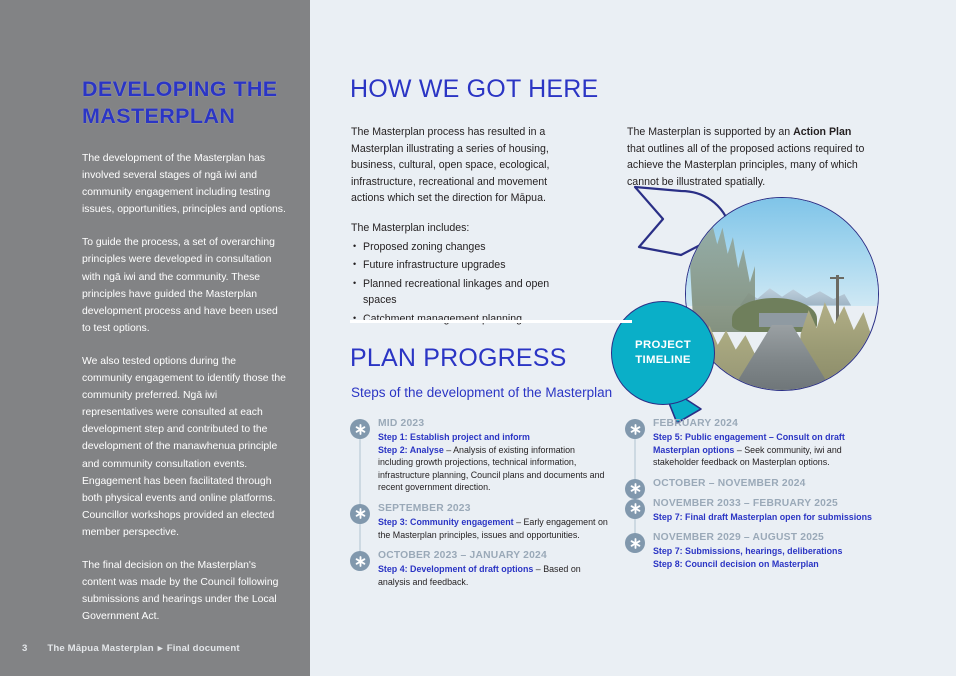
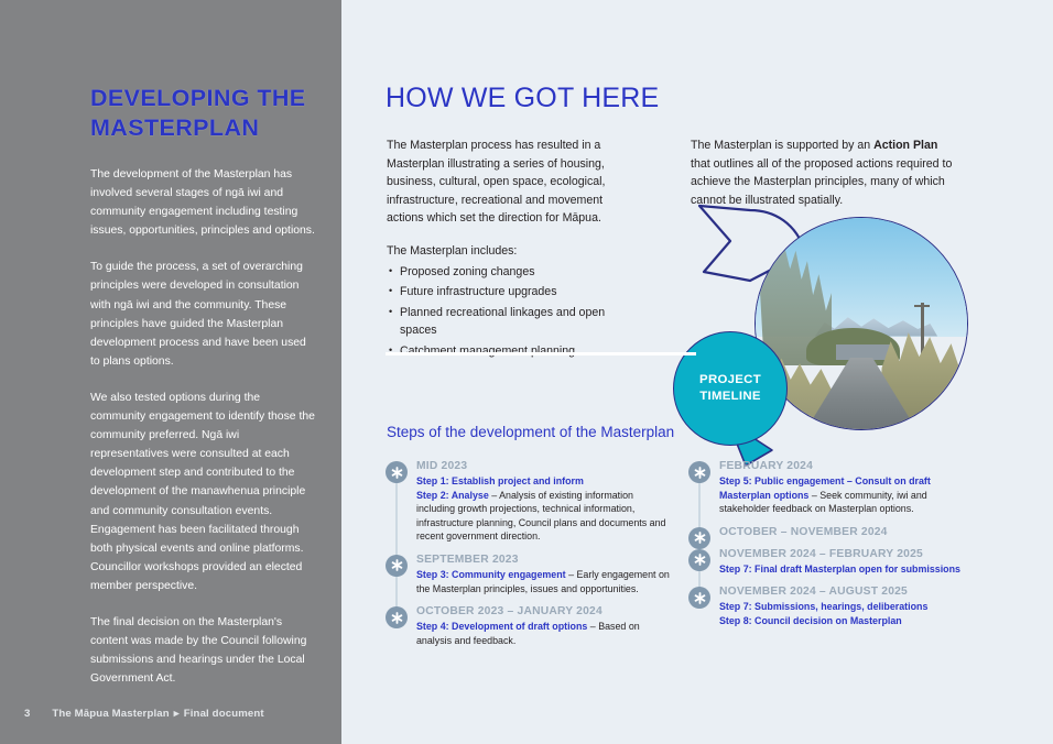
  DEVELOPING THE MASTERPLAN
  The development of the Masterplan has involved several stages of ngā iwi and community engagement including testing issues, opportunities, principles and options.
- To guide the process, a set of overarching principles were developed in consultation with ngā iwi and the community. These principles have guided the Masterplan development process and have been used to test options.
+ To guide the process, a set of overarching principles were developed in consultation with ngā iwi and the community. These principles have guided the Masterplan development process and have been used to plans options.
  We also tested options during the community engagement to identify those the community preferred. Ngā iwi representatives were consulted at each development step and contributed to the development of the manawhenua principle and community consultation events. Engagement has been facilitated through both physical events and online platforms. Councillor workshops provided an elected member perspective.
  The final decision on the Masterplan's content was made by the Council following submissions and hearings under the Local Government Act.
  3
  The Māpua Masterplan ▸ Final document
  HOW WE GOT HERE
  The Masterplan process has resulted in a Masterplan illustrating a series of housing, business, cultural, open space, ecological, infrastructure, recreational and movement actions which set the direction for Māpua.
  The Masterplan includes:
  Proposed zoning changes
  Future infrastructure upgrades
  Planned recreational linkages and open spaces
  Catchment management planning
  The Masterplan is supported by an Action Plan that outlines all of the proposed actions required to achieve the Masterplan principles, many of which cannot be illustrated spatially.
  PROJECT
  TIMELINE
- PLAN PROGRESS
  Steps of the development of the Masterplan
  MID 2023
  Step 1: Establish project and inform
  Step 2: Analyse – Analysis of existing information including growth projections, technical information, infrastructure planning, Council plans and documents and recent government direction.
  SEPTEMBER 2023
  Step 3: Community engagement – Early engagement on the Masterplan principles, issues and opportunities.
  OCTOBER 2023 – JANUARY 2024
  Step 4: Development of draft options – Based on analysis and feedback.
  FEBRUARY 2024
  Step 5: Public engagement – Consult on draft Masterplan options – Seek community, iwi and stakeholder feedback on Masterplan options.
  OCTOBER – NOVEMBER 2024
- NOVEMBER 2033 – FEBRUARY 2025
+ NOVEMBER 2024 – FEBRUARY 2025
  Step 7: Final draft Masterplan open for submissions
- NOVEMBER 2029 – AUGUST 2025
+ NOVEMBER 2024 – AUGUST 2025
  Step 7: Submissions, hearings, deliberations
  Step 8: Council decision on Masterplan
